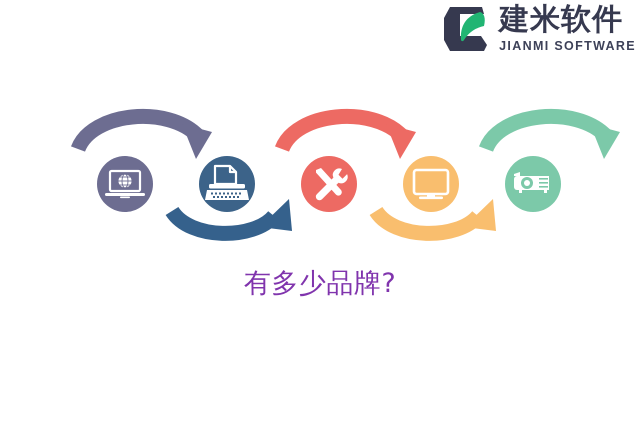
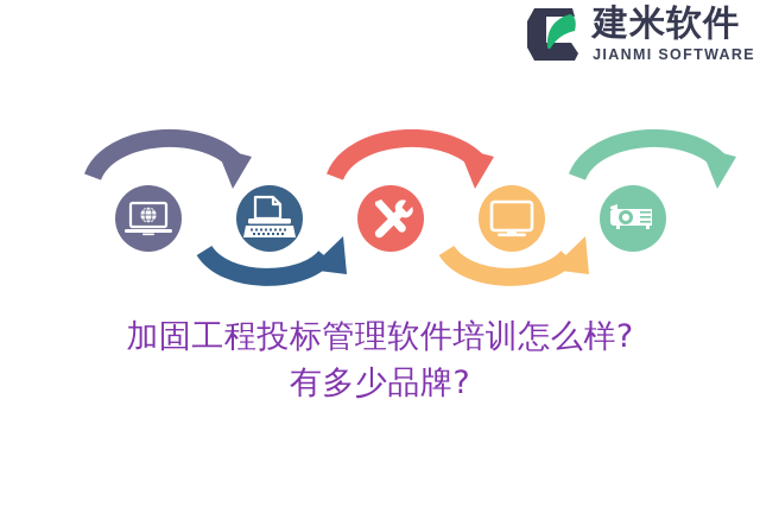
  建米软件
  JIANMI SOFTWARE
+ 加固工程投标管理软件培训怎么样?
  有多少品牌?
